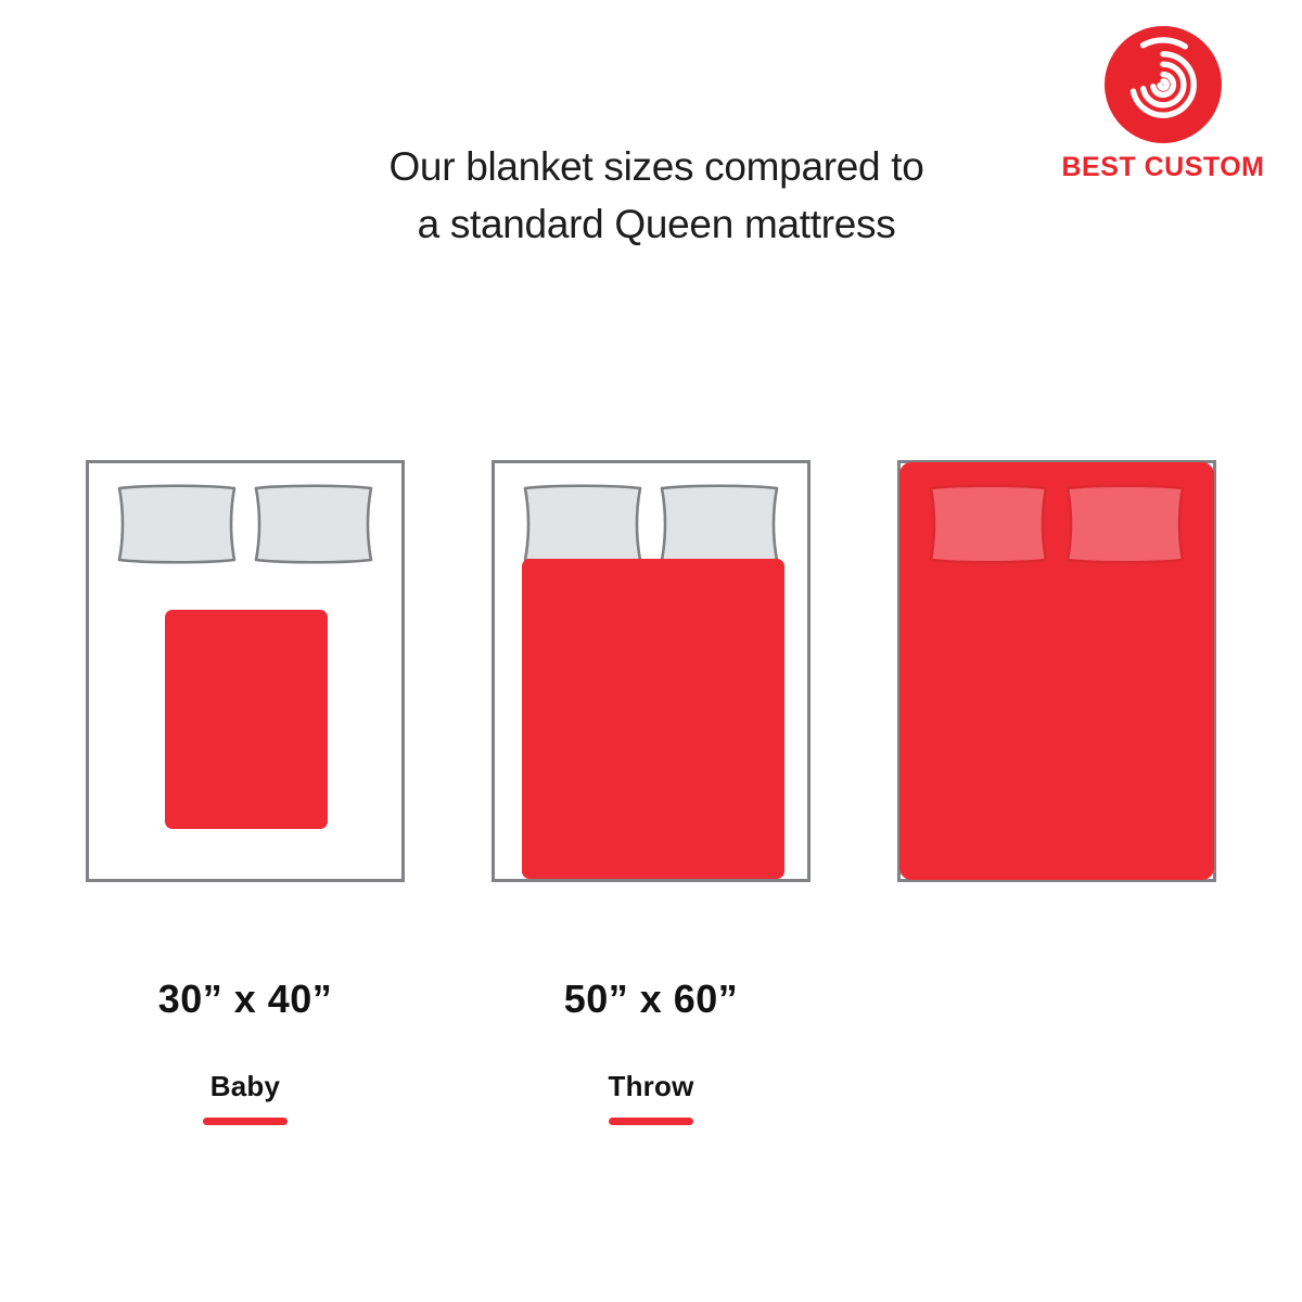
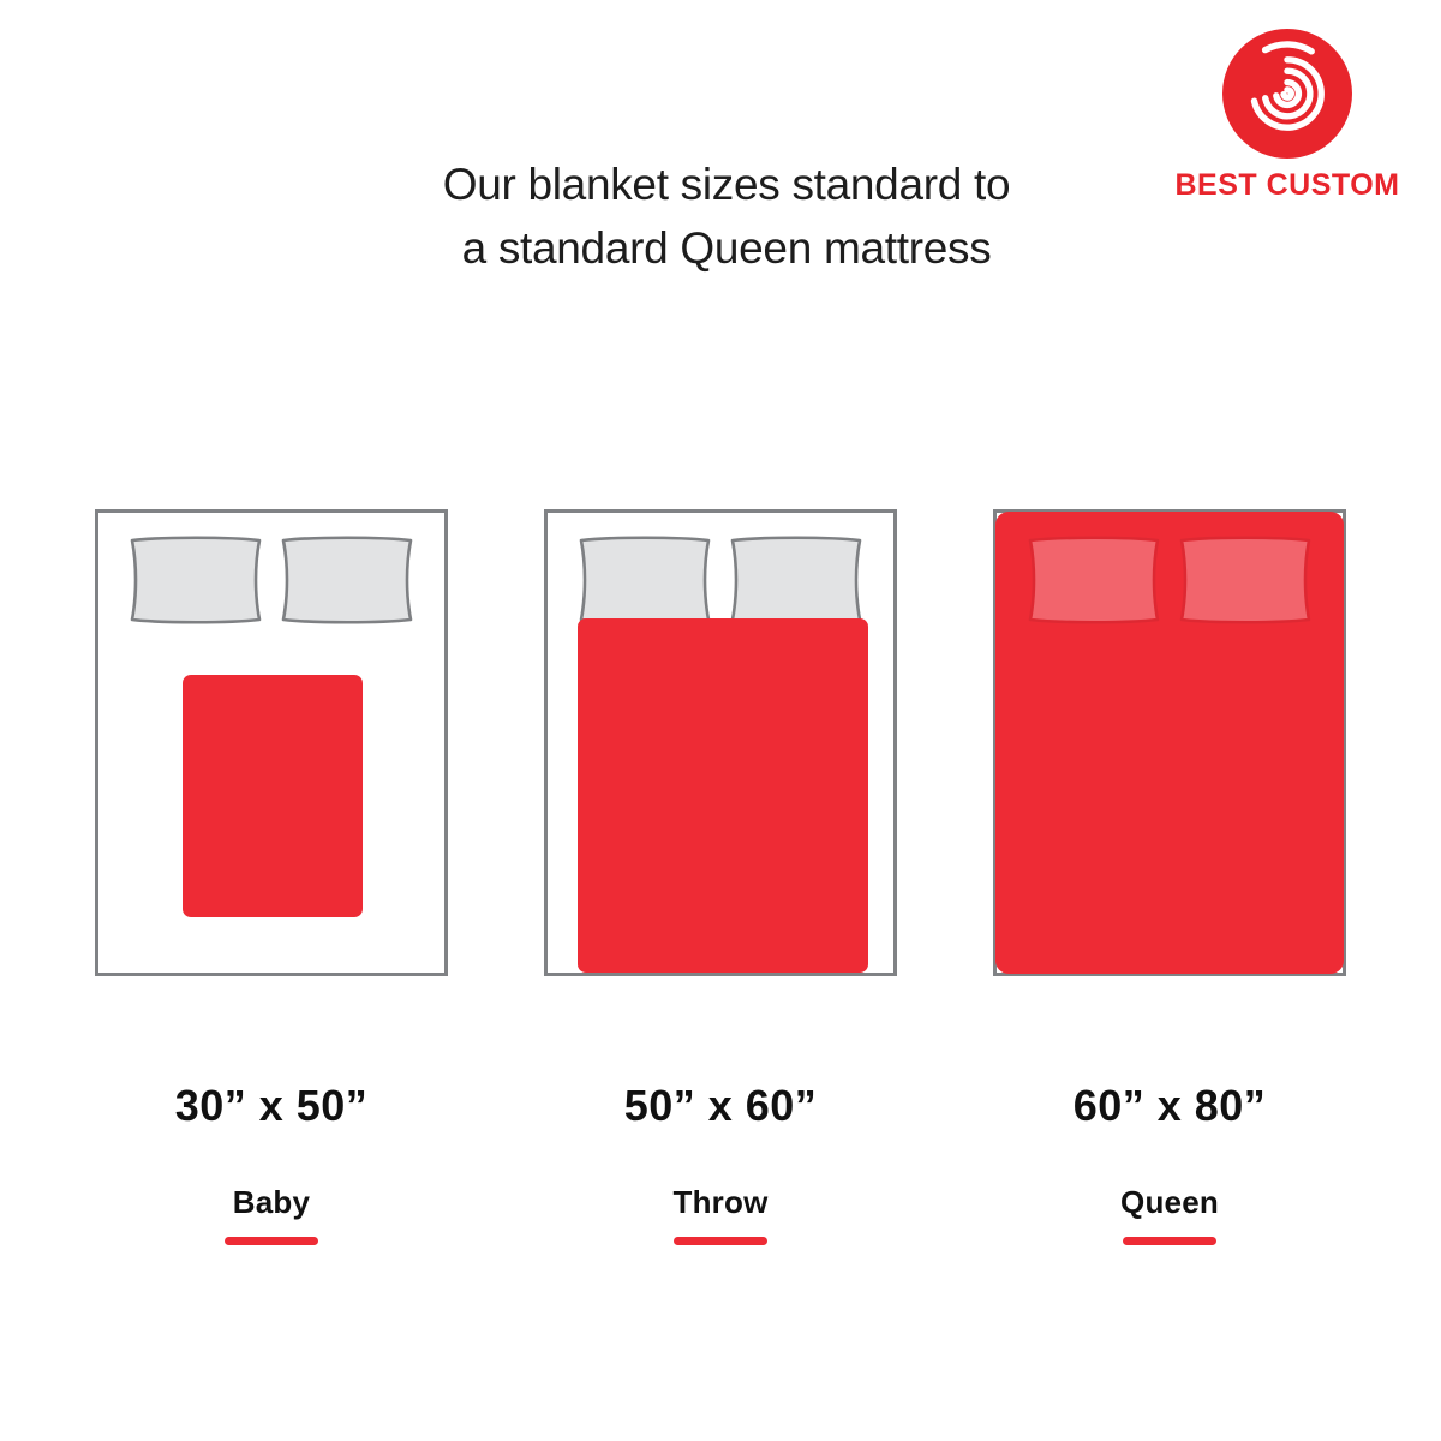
  BEST CUSTOM
- Our blanket sizes compared to
+ Our blanket sizes standard to
  a standard Queen mattress
- 30” x 40”
+ 30” x 50”
  Baby
  50” x 60”
  Throw
+ 60” x 80”
+ Queen
